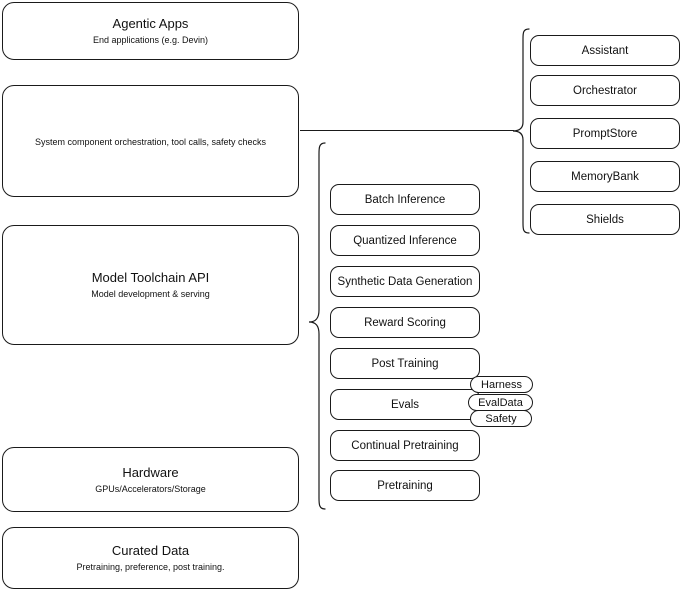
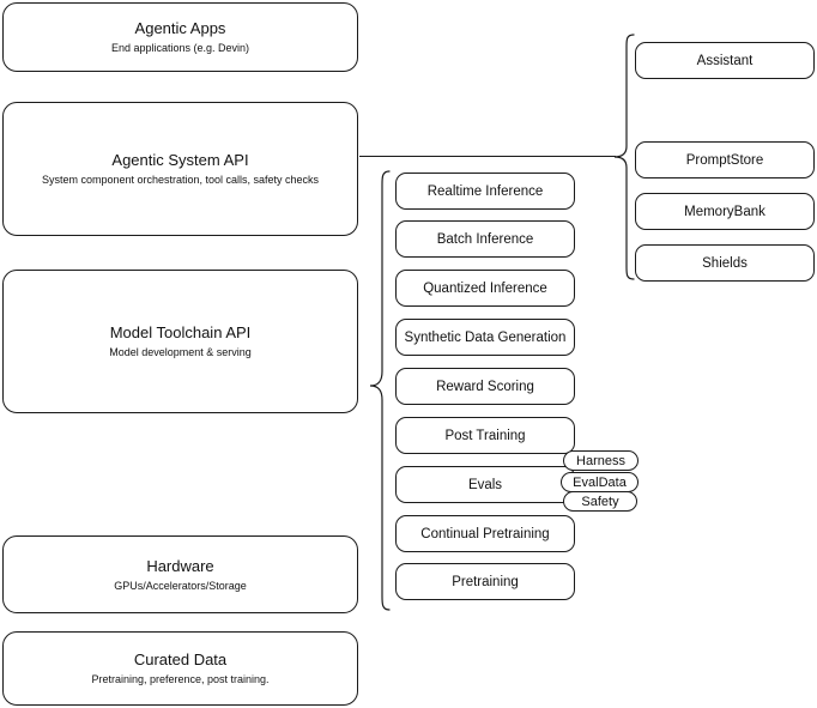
  Agentic Apps
  End applications (e.g. Devin)
+ Agentic System API
  System component orchestration, tool calls, safety checks
  Model Toolchain API
  Model development & serving
  Hardware
  GPUs/Accelerators/Storage
  Curated Data
  Pretraining, preference, post training.
+ Realtime Inference
  Batch Inference
  Quantized Inference
  Synthetic Data Generation
  Reward Scoring
  Post Training
  Evals
  Continual Pretraining
  Pretraining
  Harness
  EvalData
  Safety
  Assistant
- Orchestrator
  PromptStore
  MemoryBank
  Shields
